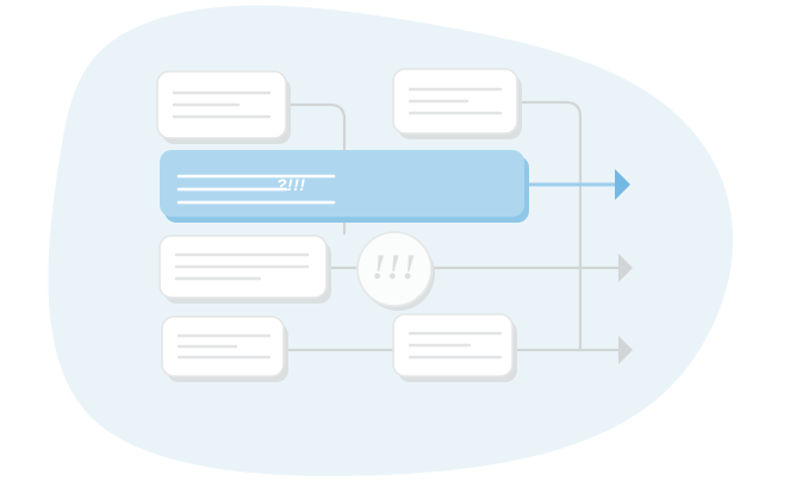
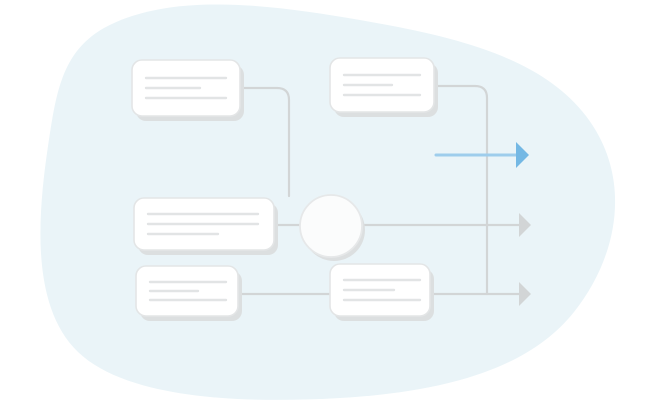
- ?!!!
- !!!
